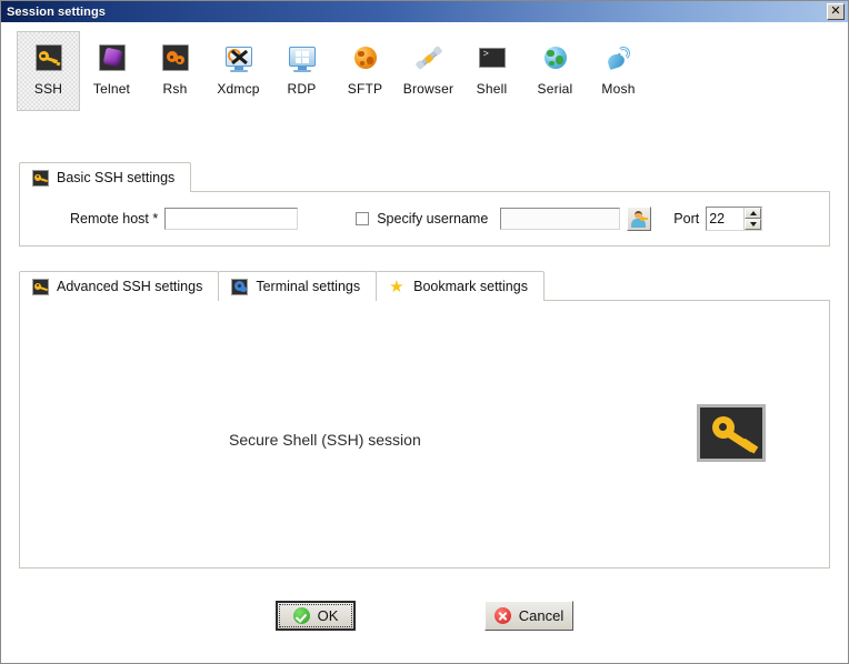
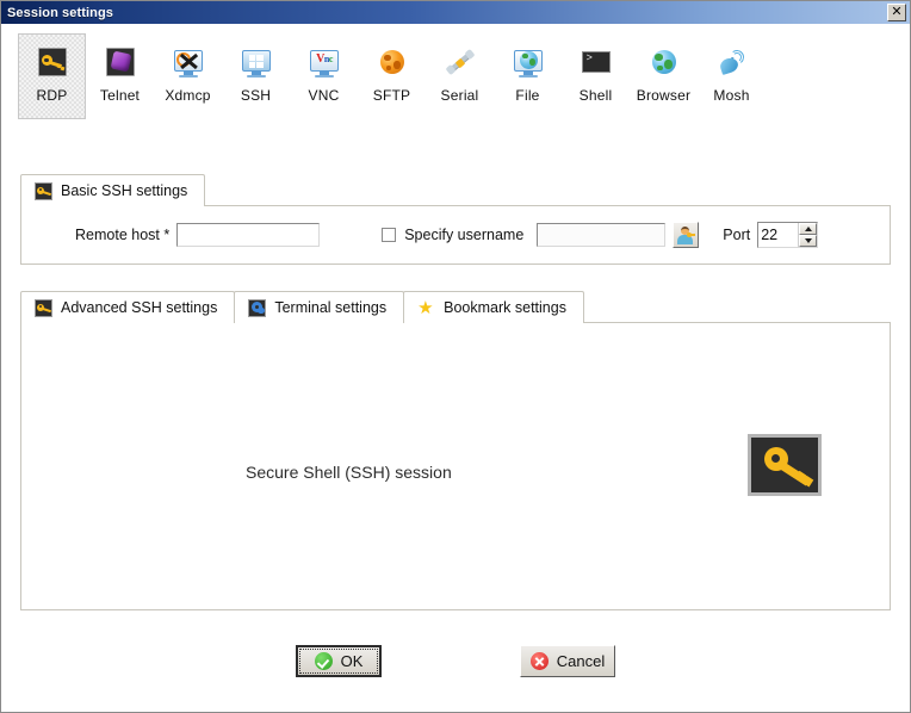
  Session settings
  ✕
- SSH
+ RDP
  Telnet
- Rsh
  Xdmcp
- RDP
+ SSH
+ Vnc
+ VNC
  SFTP
- Browser
+ Serial
+ File
  >
  Shell
- Serial
+ Browser
  Mosh
  Basic SSH settings
  Remote host *
  Specify username
  Port
  22
  Advanced SSH settings
  Terminal settings
  ★
  Bookmark settings
  Secure Shell (SSH) session
  OK
  Cancel
